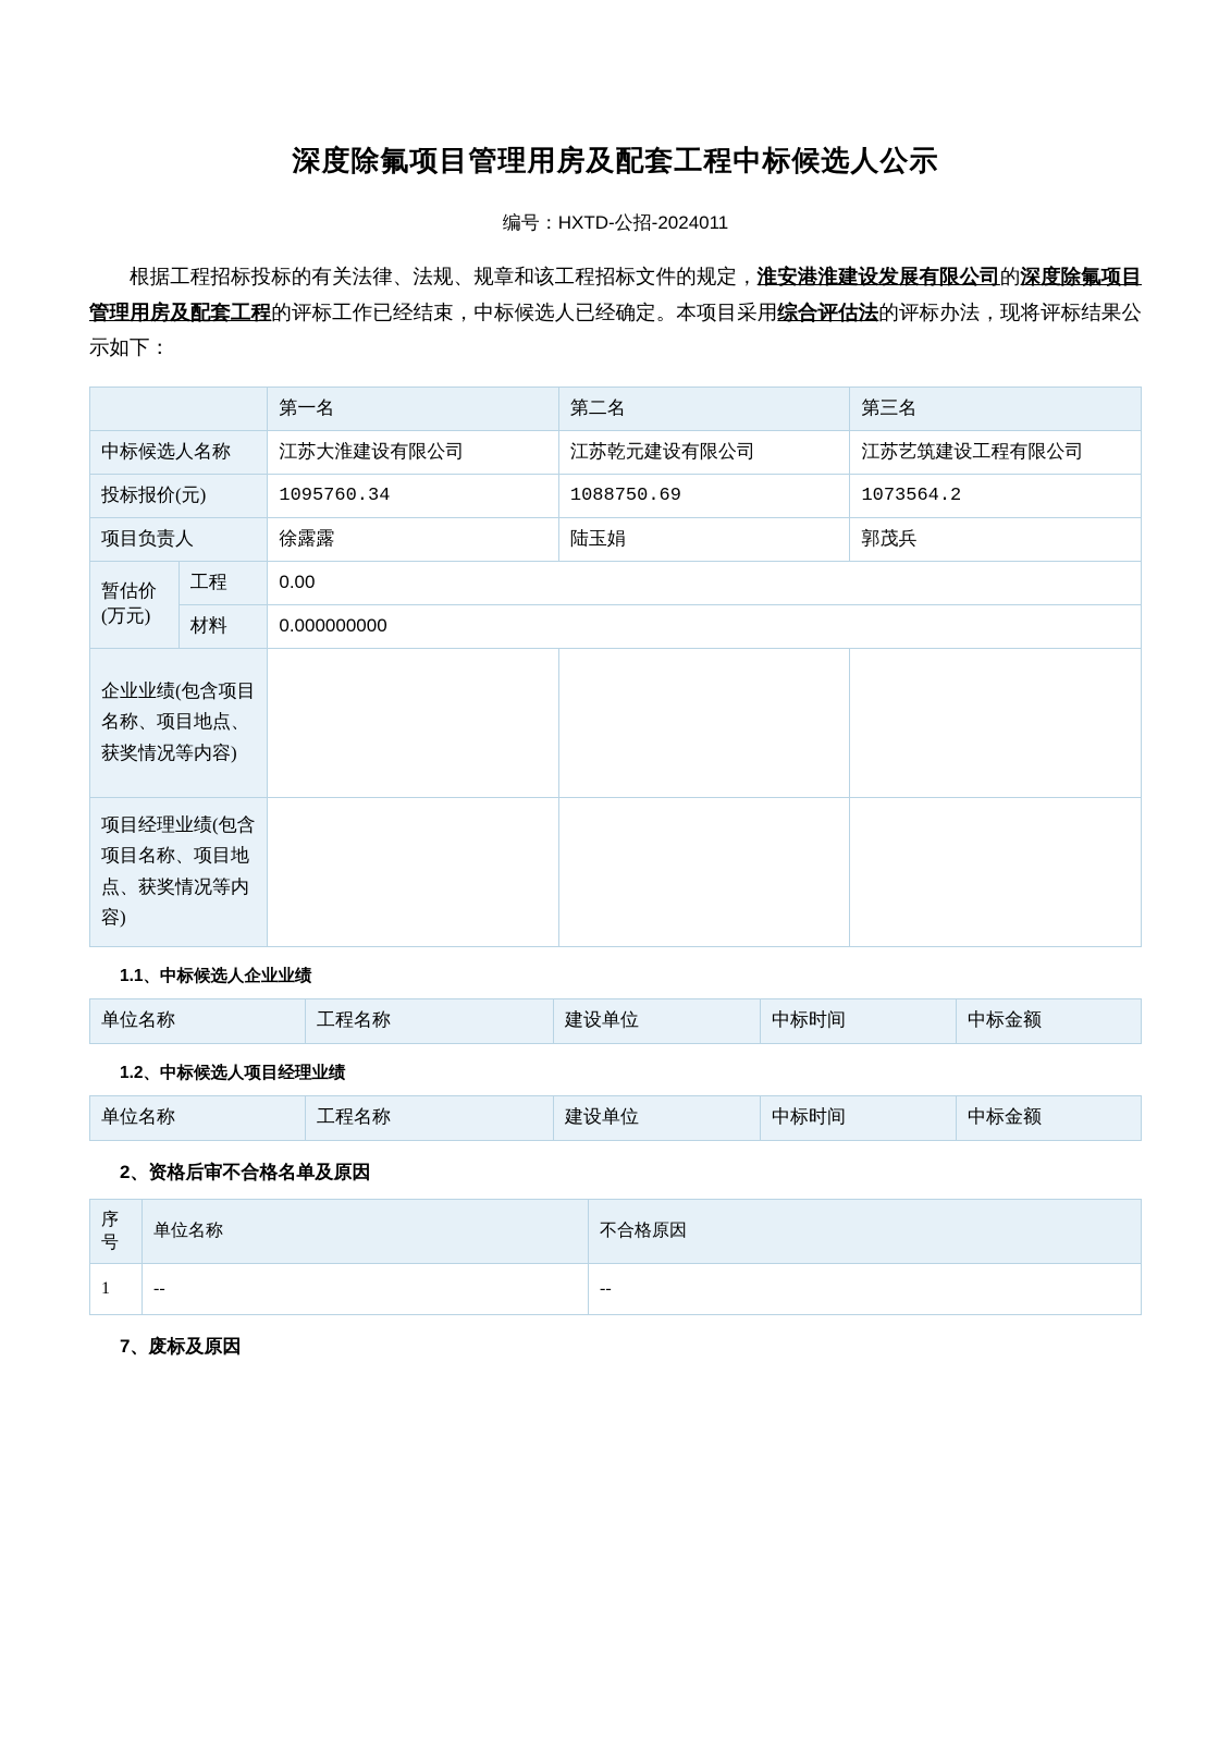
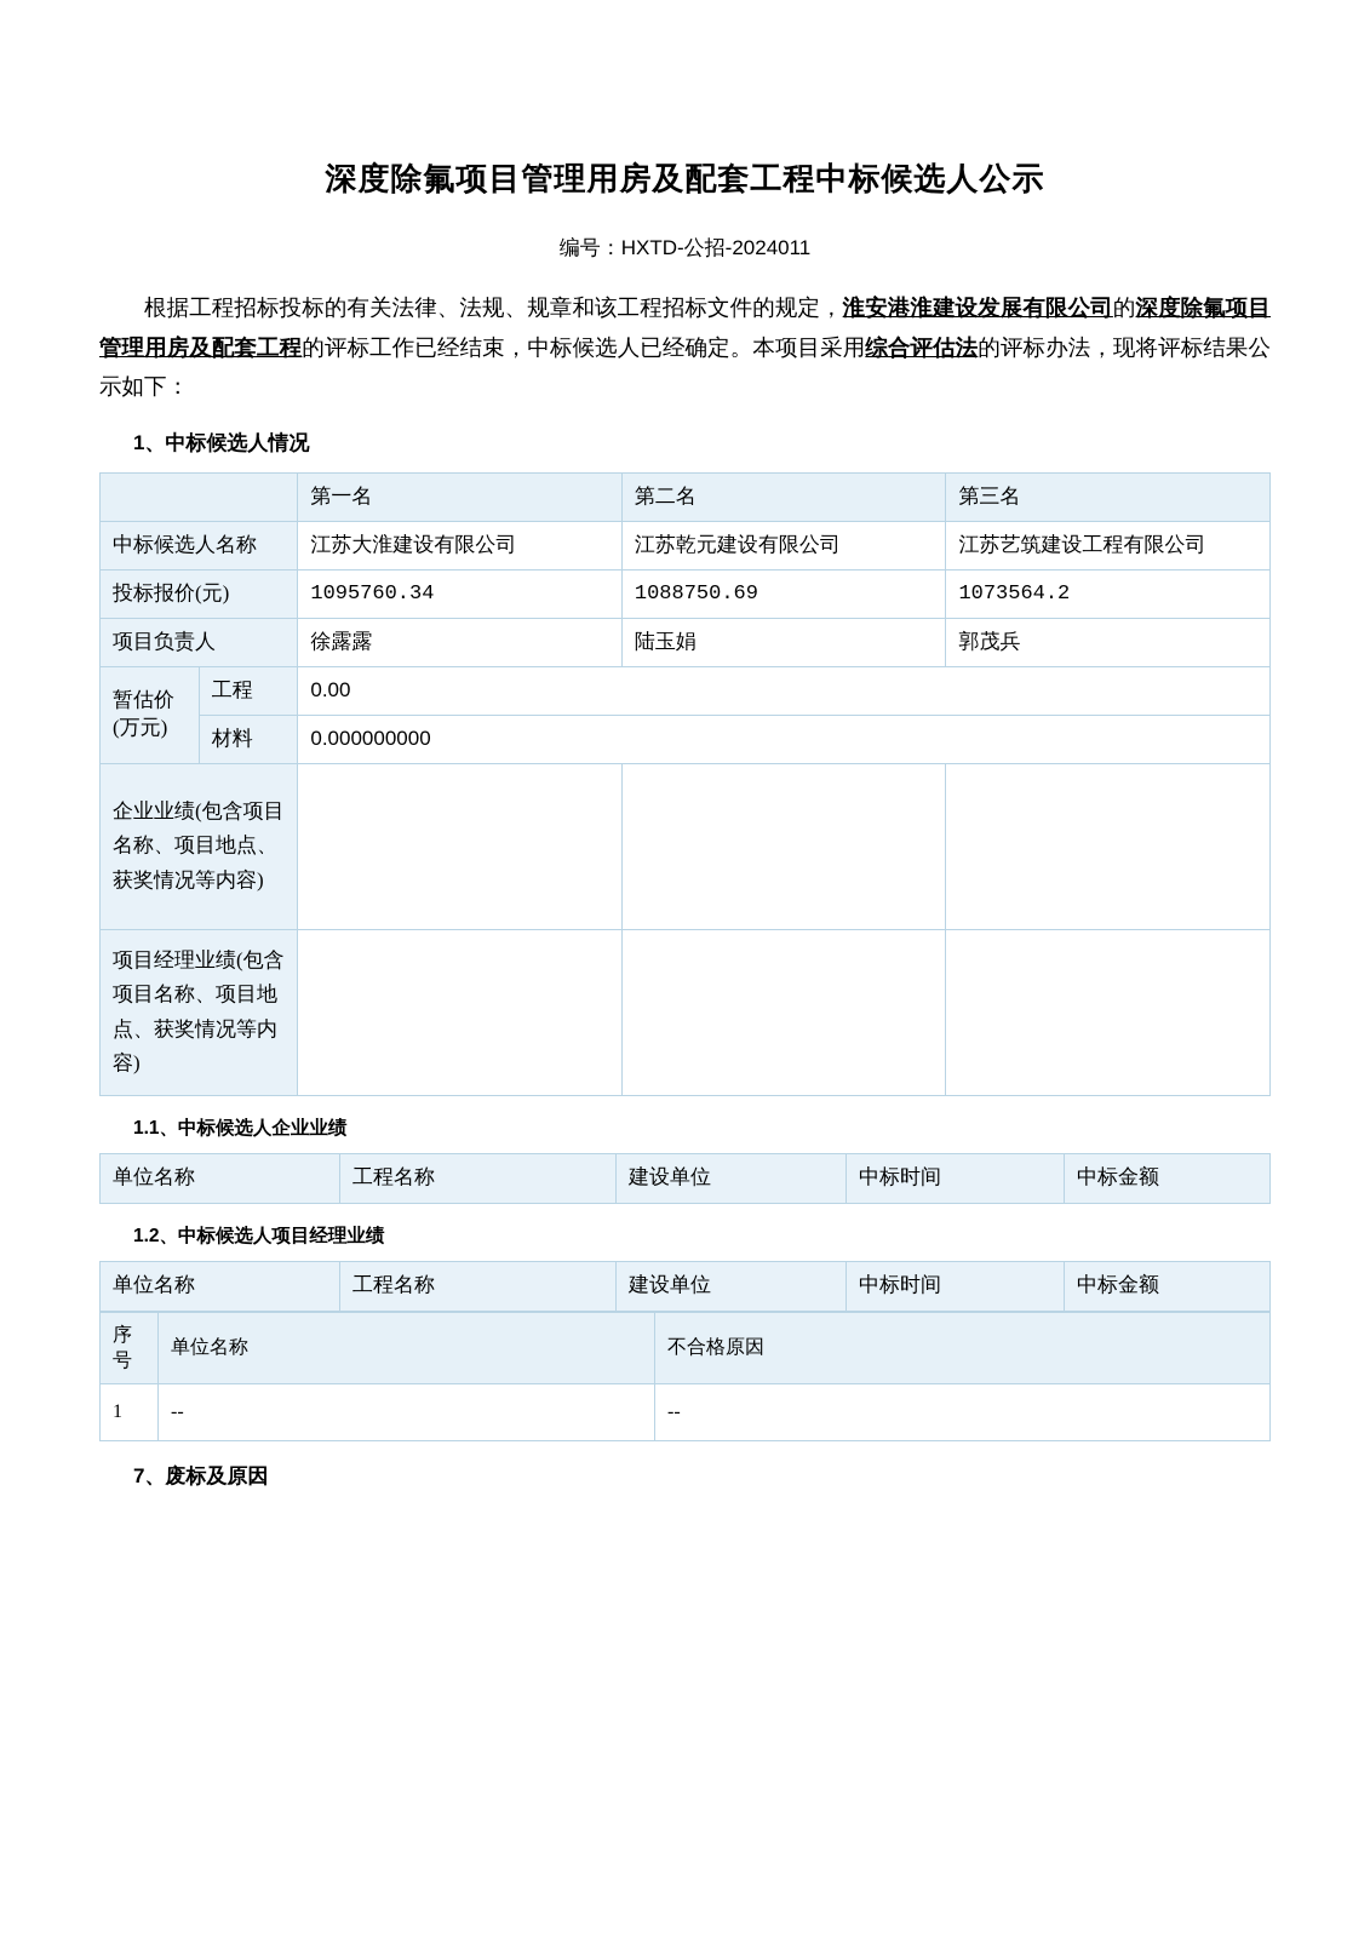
  深度除氟项目管理用房及配套工程中标候选人公示
  编号：HXTD-公招-2024011
  根据工程招标投标的有关法律、法规、规章和该工程招标文件的规定，淮安港淮建设发展有限公司的深度除氟项目管理用房及配套工程的评标工作已经结束，中标候选人已经确定。本项目采用综合评估法的评标办法，现将评标结果公示如下：
+ 1、中标候选人情况
  	第一名	第二名	第三名
  中标候选人名称	江苏大淮建设有限公司	江苏乾元建设有限公司	江苏艺筑建设工程有限公司
  投标报价(元)	1095760.34	1088750.69	1073564.2
  项目负责人	徐露露	陆玉娟	郭茂兵
  暂估价 (万元)	工程	0.00
  材料	0.000000000
  企业业绩(包含项目名称、项目地点、获奖情况等内容)
  项目经理业绩(包含项目名称、项目地点、获奖情况等内容)
  1.1、中标候选人企业业绩
  单位名称	工程名称	建设单位	中标时间	中标金额
  1.2、中标候选人项目经理业绩
  单位名称	工程名称	建设单位	中标时间	中标金额
- 2、资格后审不合格名单及原因
  序号	单位名称	不合格原因
  1	--	--
  7、废标及原因
